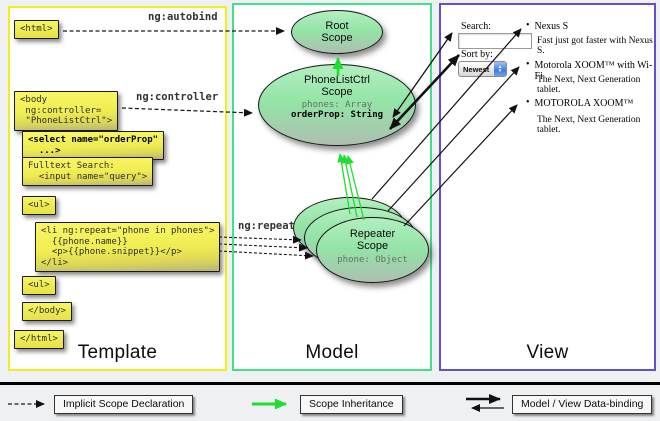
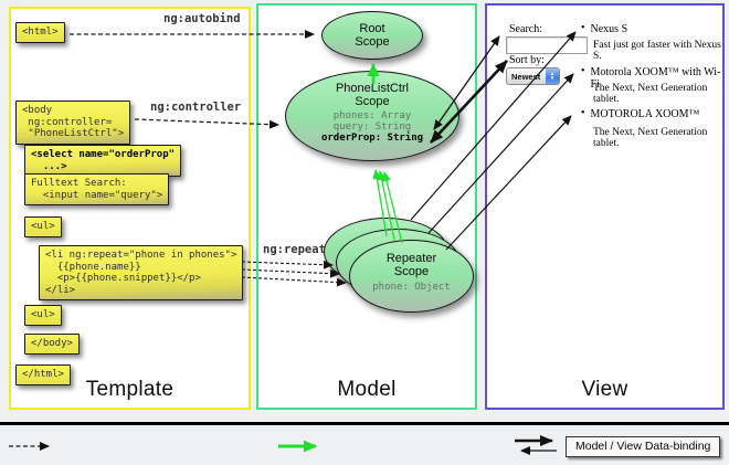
  Template
  Model
  View
  <html>
  <body
  ng:controller=
  "PhoneListCtrl">
  <select name="orderProp"
  ...>
  Fulltext Search:
  <input name="query">
  <ul>
  <li ng:repeat="phone in phones">
  {{phone.name}}
  <p>{{phone.snippet}}</p>
  </li>
  <ul>
  </body>
  </html>
  ng:autobind
  ng:controller
  ng:repeat
  Root
  Scope
  PhoneListCtrl
  Scope
  phones: Array
+ query: String
  orderProp: String
  Repeater
  Scope
  phone: Object
  Search:
  Sort by:
  Newest
  •
  Nexus S
  Fast just got faster with Nexus S.
  •
  Motorola XOOM™ with Wi-Fi
  The Next, Next Generation tablet.
  •
  MOTOROLA XOOM™
  The Next, Next Generation tablet.
- Implicit Scope Declaration
- Scope Inheritance
  Model / View Data-binding
